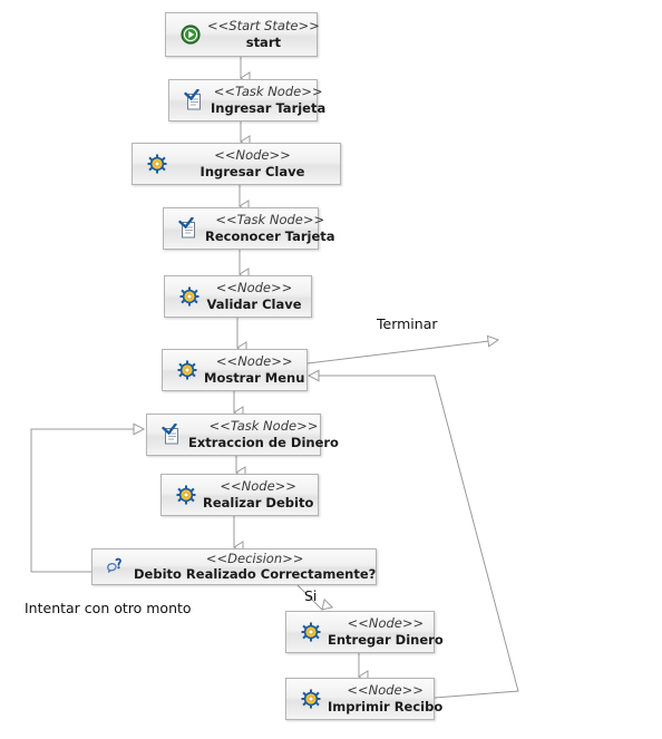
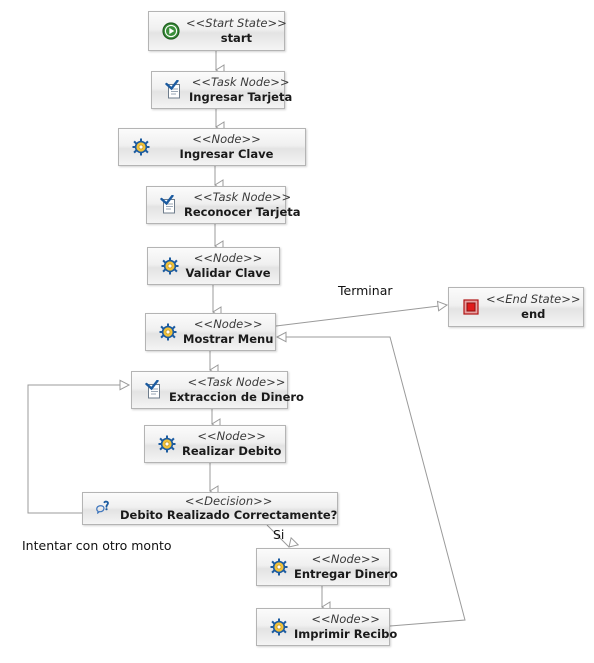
  <<Start State>>
  start
  <<Task Node>>
  Ingresar Tarjeta
  <<Node>>
  Ingresar Clave
  <<Task Node>>
  Reconocer Tarjeta
  <<Node>>
  Validar Clave
  <<Node>>
  Mostrar Menu
+ <<End State>>
+ end
  <<Task Node>>
  Extraccion de Dinero
  <<Node>>
  Realizar Debito
  <<Decision>>
  Debito Realizado Correctamente?
  <<Node>>
  Entregar Dinero
  <<Node>>
  Imprimir Recibo
  Terminar
  Si
  Intentar con otro monto
